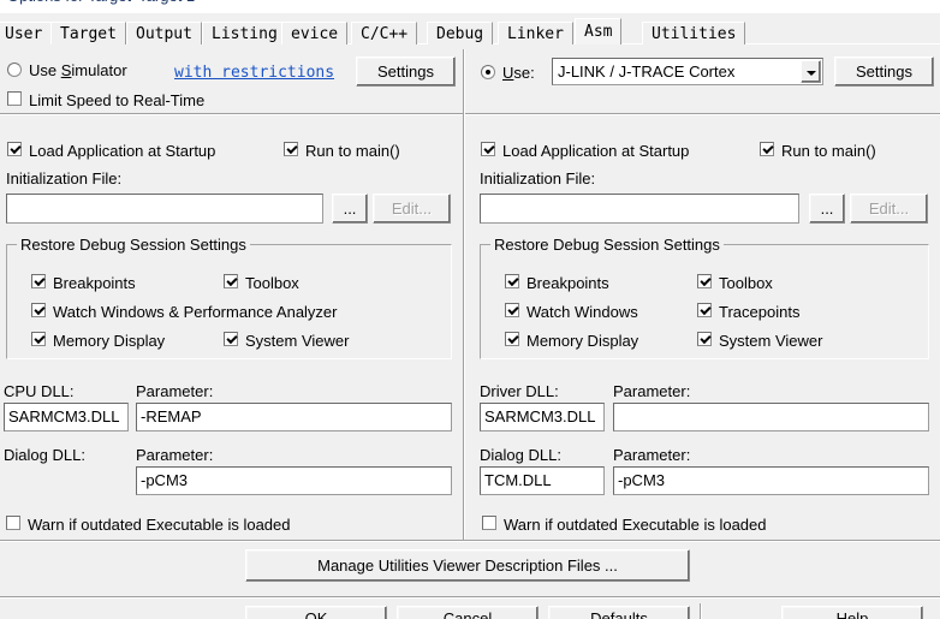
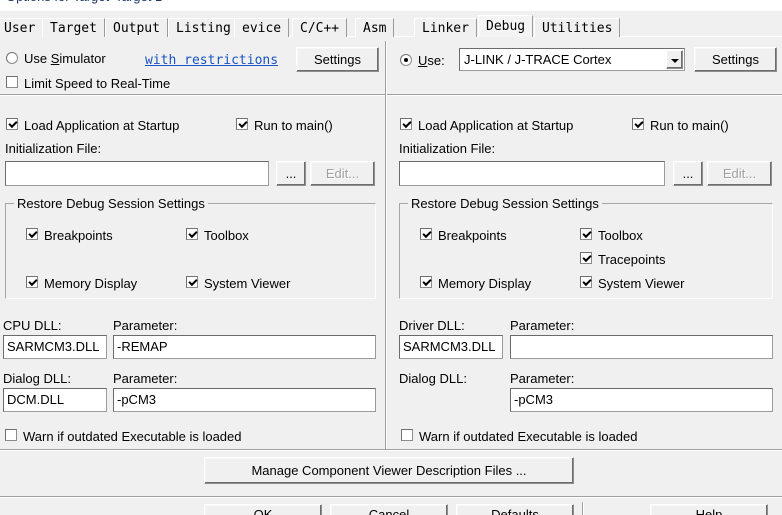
  User
  Target
  Output
  Listing
  evice
  C/C++
- Debug
+ Asm
  Linker
- Asm
+ Debug
  Utilities
  Use Simulator
  with restrictions
  Settings
  Limit Speed to Real-Time
  Load Application at Startup
  Run to main()
  Initialization File:
  ...
  Edit...
  Restore Debug Session Settings
  Breakpoints
  Toolbox
- Watch Windows & Performance Analyzer
  Memory Display
  System Viewer
  CPU DLL:
  Parameter:
  SARMCM3.DLL
  -REMAP
  Dialog DLL:
  Parameter:
+ DCM.DLL
  -pCM3
  Warn if outdated Executable is loaded
  Use:
  J-LINK / J-TRACE Cortex
  Settings
  Load Application at Startup
  Run to main()
  Initialization File:
  ...
  Edit...
  Restore Debug Session Settings
  Breakpoints
  Toolbox
- Watch Windows
  Tracepoints
  Memory Display
  System Viewer
  Driver DLL:
  Parameter:
  SARMCM3.DLL
  Dialog DLL:
  Parameter:
- TCM.DLL
  -pCM3
  Warn if outdated Executable is loaded
- Manage Utilities Viewer Description Files ...
+ Manage Component Viewer Description Files ...
